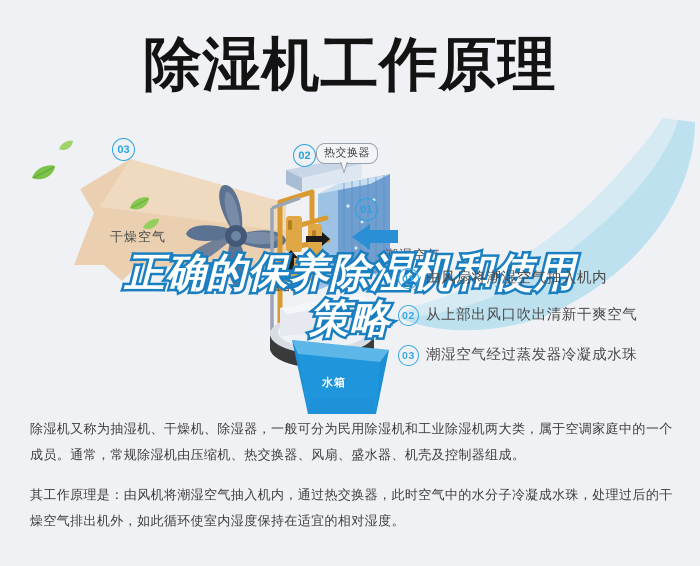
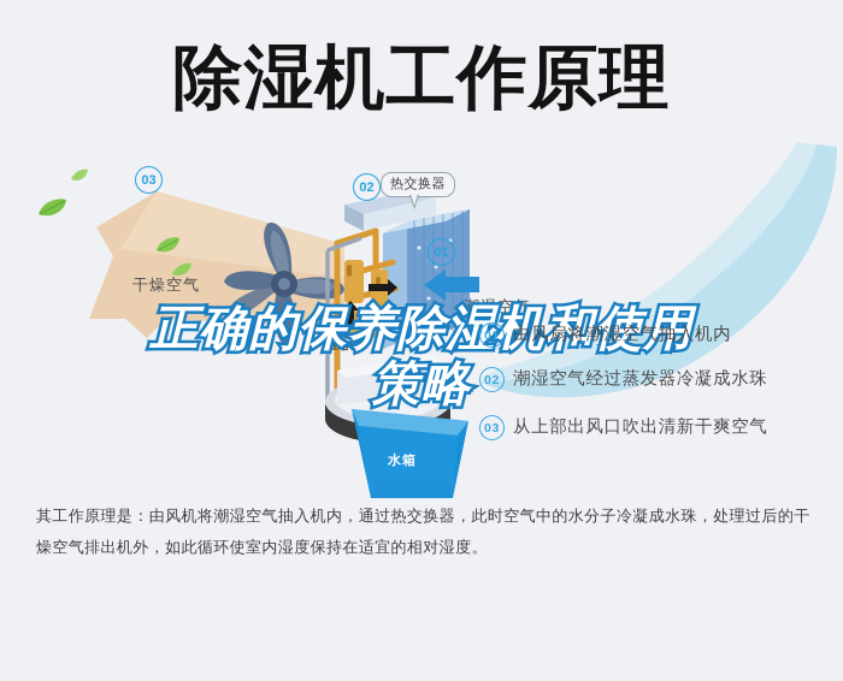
  除湿机工作原理
  水箱
  压缩机
  热交换器
  01
  02
  03
  干燥空气
  潮湿空气
  正确的保养除湿机和使用
  策略
  01
  由风扇将潮湿空气抽入机内
  02
- 从上部出风口吹出清新干爽空气
+ 潮湿空气经过蒸发器冷凝成水珠
  03
- 潮湿空气经过蒸发器冷凝成水珠
+ 从上部出风口吹出清新干爽空气
- 除湿机又称为抽湿机、干燥机、除湿器，一般可分为民用除湿机和工业除湿机两大类，属于空调家庭中的一个成员。通常，常规除湿机由压缩机、热交换器、风扇、盛水器、机壳及控制器组成。
  其工作原理是：由风机将潮湿空气抽入机内，通过热交换器，此时空气中的水分子冷凝成水珠，处理过后的干燥空气排出机外，如此循环使室内湿度保持在适宜的相对湿度。
